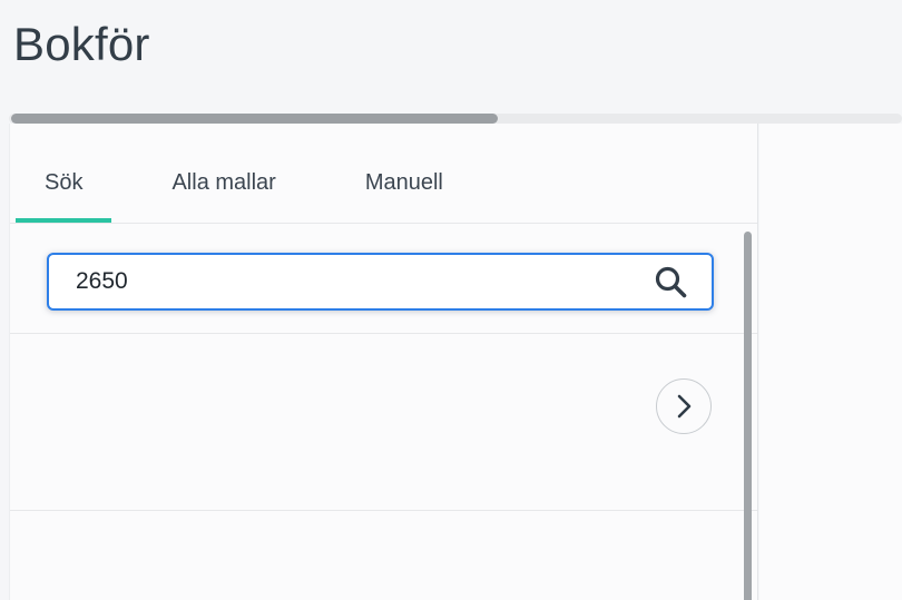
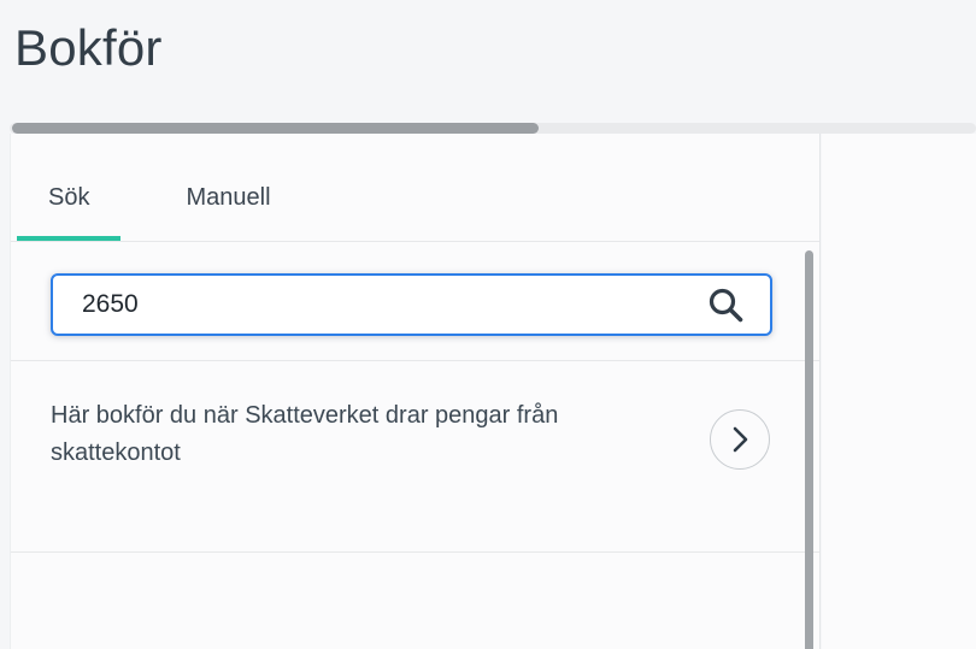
  Bokför
  Sök
- Alla mallar
  Manuell
  2650
+ Här bokför du när Skatteverket drar pengar från skattekontot
